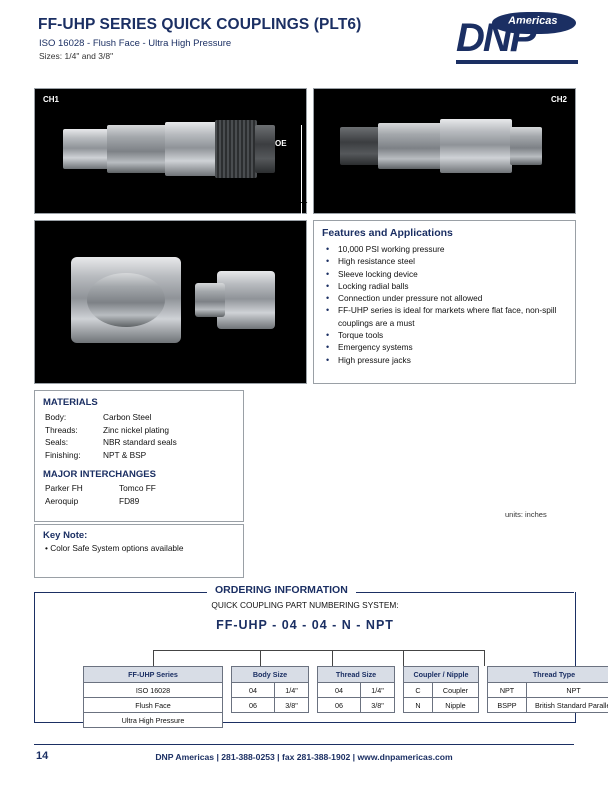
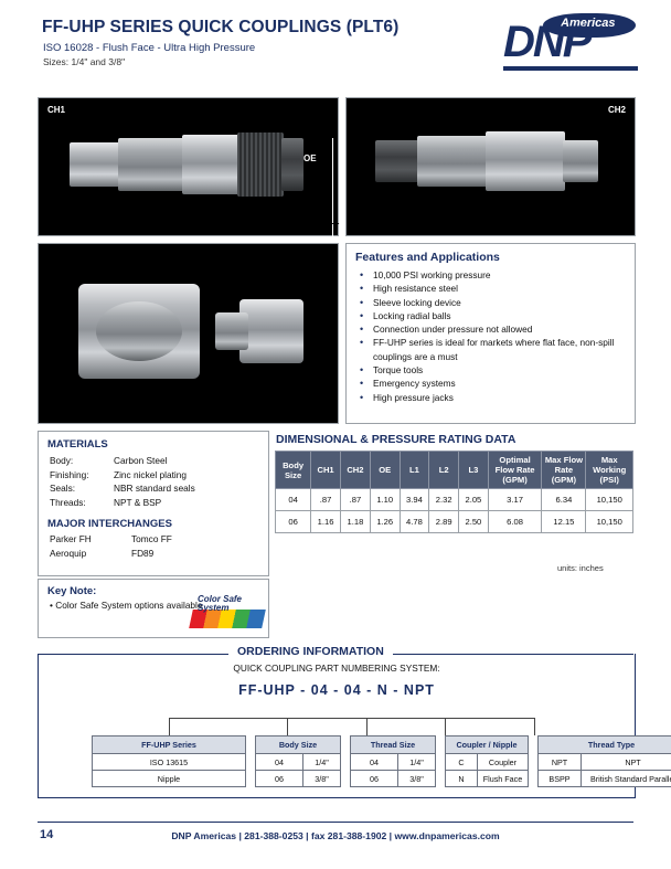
  FF-UHP SERIES QUICK COUPLINGS (PLT6)
  ISO 16028 - Flush Face - Ultra High Pressure
  Sizes: 1/4" and 3/8"
  Americas
  DNP
  CH1
  OE
  L1
  CH2
  Features and Applications
  10,000 PSI working pressure
  High resistance steel
  Sleeve locking device
  Locking radial balls
  Connection under pressure not allowed
  FF-UHP series is ideal for markets where flat face, non-spill couplings are a must
  Torque tools
  Emergency systems
  High pressure jacks
  MATERIALS
  Body: Carbon Steel
- Threads: Zinc nickel plating
+ Finishing: Zinc nickel plating
  Seals: NBR standard seals
- Finishing: NPT & BSP
+ Threads: NPT & BSP
  MAJOR INTERCHANGES
  Parker FH Tomco FF
  Aeroquip FD89
  Key Note:
  • Color Safe System options available
+ Color Safe System
+ DIMENSIONAL & PRESSURE RATING DATA
+ Body Size	CH1	CH2	OE	L1	L2	L3	Optimal Flow Rate (GPM)	Max Flow Rate (GPM)	Max Working (PSI)
+ 04	.87	.87	1.10	3.94	2.32	2.05	3.17	6.34	10,150
+ 06	1.16	1.18	1.26	4.78	2.89	2.50	6.08	12.15	10,150
  units: inches
  QUICK COUPLING PART NUMBERING SYSTEM:
  FF-UHP - 04 - 04 - N - NPT
  FF-UHP Series
- ISO 16028
+ ISO 13615
- Flush Face
+ Nipple
- Ultra High Pressure
  Body Size
  04	1/4"
  06	3/8"
  Thread Size
  04	1/4"
  06	3/8"
  Coupler / Nipple
  C	Coupler
- N	Nipple
+ N	Flush Face
  Thread Type
  NPT	NPT
  BSPP	British Standard Parall
  ORDERING INFORMATION
  14
  DNP Americas | 281-388-0253 | fax 281-388-1902 | www.dnpamericas.com
